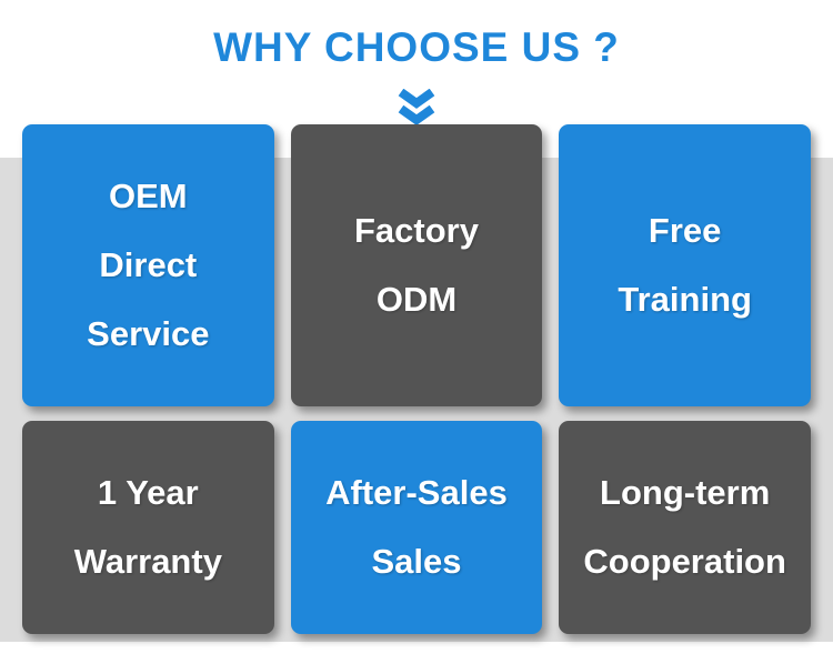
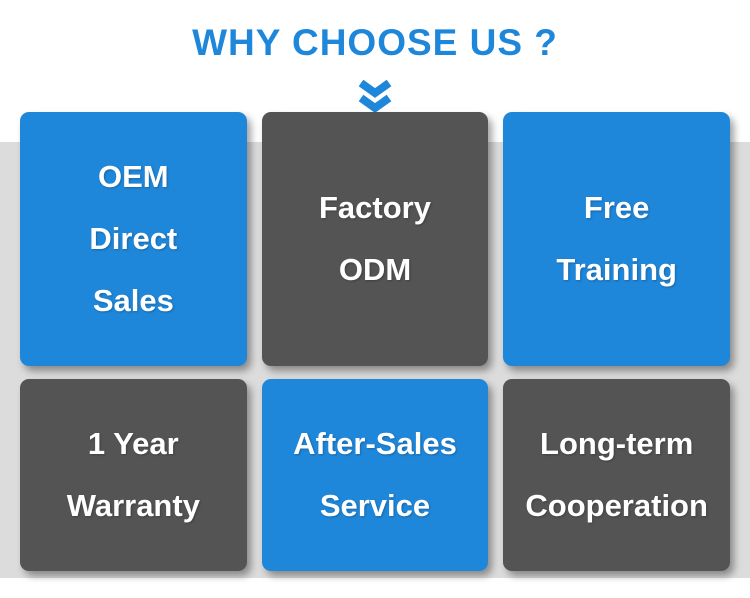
  WHY CHOOSE US ?
  OEM
  Direct
- Service
+ Sales
  Factory
  ODM
  Free
  Training
  1 Year
  Warranty
  After-Sales
- Sales
+ Service
  Long-term
  Cooperation
